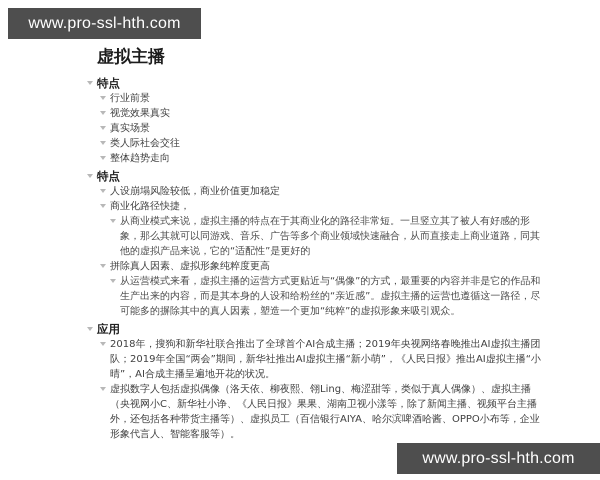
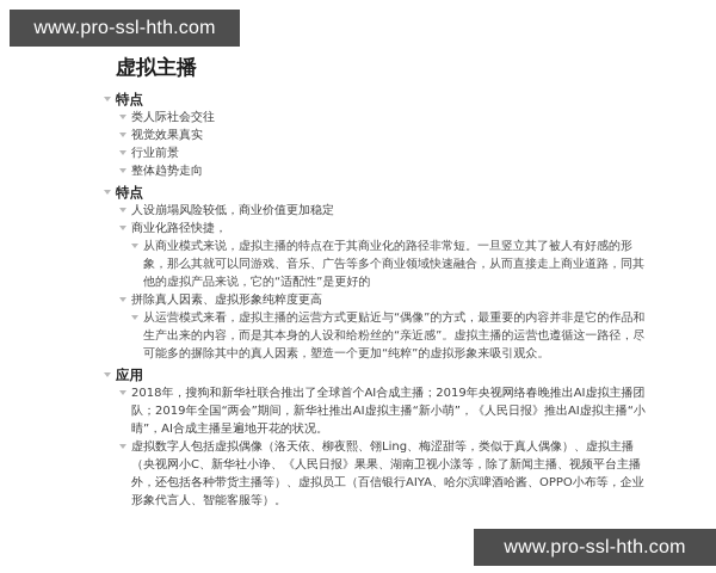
  www.pro-ssl-hth.com
  虚拟主播
  特点
- 行业前景
+ 类人际社会交往
  视觉效果真实
- 真实场景
- 类人际社会交往
+ 行业前景
  整体趋势走向
  特点
  人设崩塌风险较低，商业价值更加稳定
  商业化路径快捷，
  从商业模式来说，虚拟主播的特点在于其商业化的路径非常短。一旦竖立其了被人有好感的形象，那么其就可以同游戏、音乐、广告等多个商业领域快速融合，从而直接走上商业道路，同其他的虚拟产品来说，它的“适配性”是更好的
  拼除真人因素、虚拟形象纯粹度更高
  从运营模式来看，虚拟主播的运营方式更贴近与“偶像”的方式，最重要的内容并非是它的作品和生产出来的内容，而是其本身的人设和给粉丝的“亲近感”。虚拟主播的运营也遵循这一路径，尽可能多的摒除其中的真人因素，塑造一个更加“纯粹”的虚拟形象来吸引观众。
  应用
  2018年，搜狗和新华社联合推出了全球首个AI合成主播；2019年央视网络春晚推出AI虚拟主播团队；2019年全国“两会”期间，新华社推出AI虚拟主播“新小萌”，《人民日报》推出AI虚拟主播“小晴”，AI合成主播呈遍地开花的状况。
  虚拟数字人包括虚拟偶像（洛天依、柳夜熙、翎Ling、梅涩甜等，类似于真人偶像）、虚拟主播（央视网小C、新华社小诤、《人民日报》果果、湖南卫视小漾等，除了新闻主播、视频平台主播外，还包括各种带货主播等）、虚拟员工（百信银行AIYA、哈尔滨啤酒哈酱、OPPO小布等，企业形象代言人、智能客服等）。
  www.pro-ssl-hth.com
